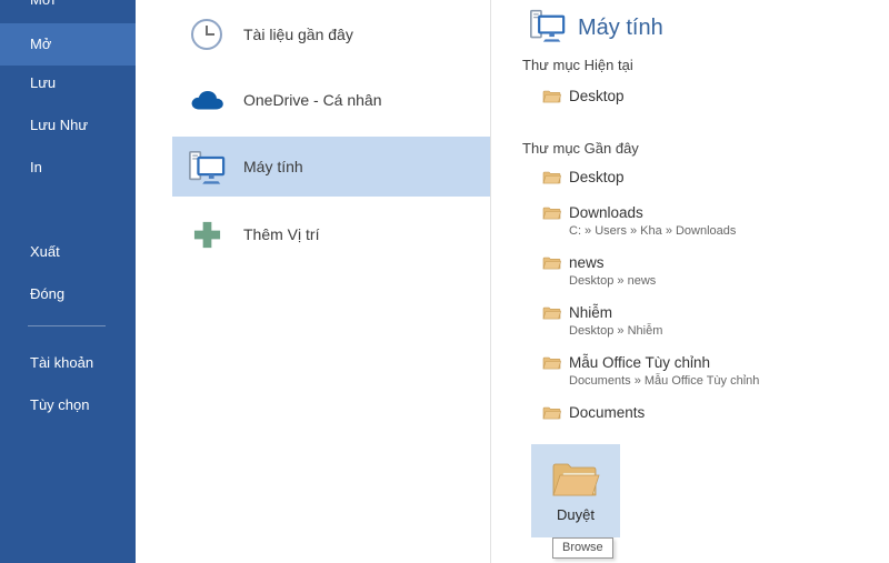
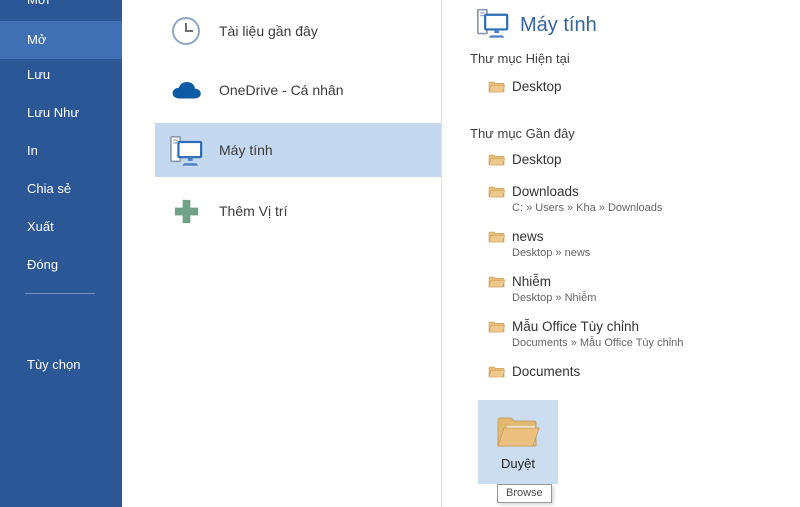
  Mở
  Lưu
  Lưu Như
  In
+ Chia sẻ
  Xuất
  Đóng
- Tài khoản
  Tùy chọn
  Tài liệu gần đây
  OneDrive - Cá nhân
  Máy tính
  Thêm Vị trí
  Máy tính
  Thư mục Hiện tại
  Desktop
  Thư mục Gần đây
  Desktop
  Downloads
  C: » Users » Kha » Downloads
  news
  Desktop » news
  Nhiễm
  Desktop » Nhiễm
  Mẫu Office Tùy chỉnh
  Documents » Mẫu Office Tùy chỉnh
  Documents
  Duyệt
  Browse
